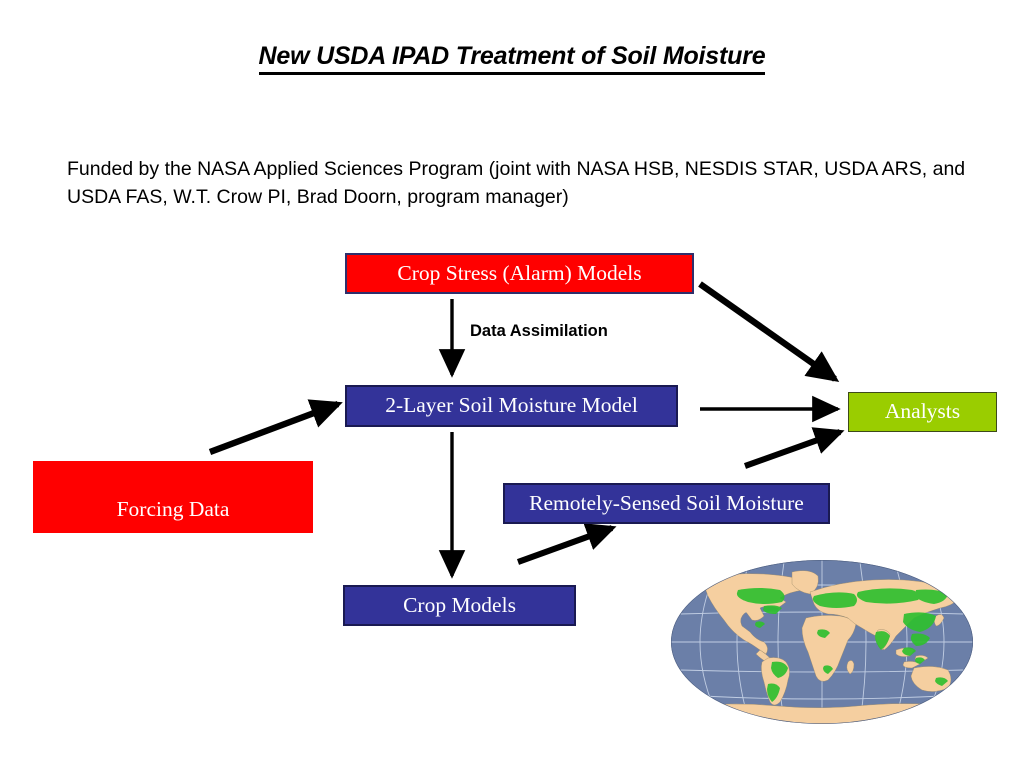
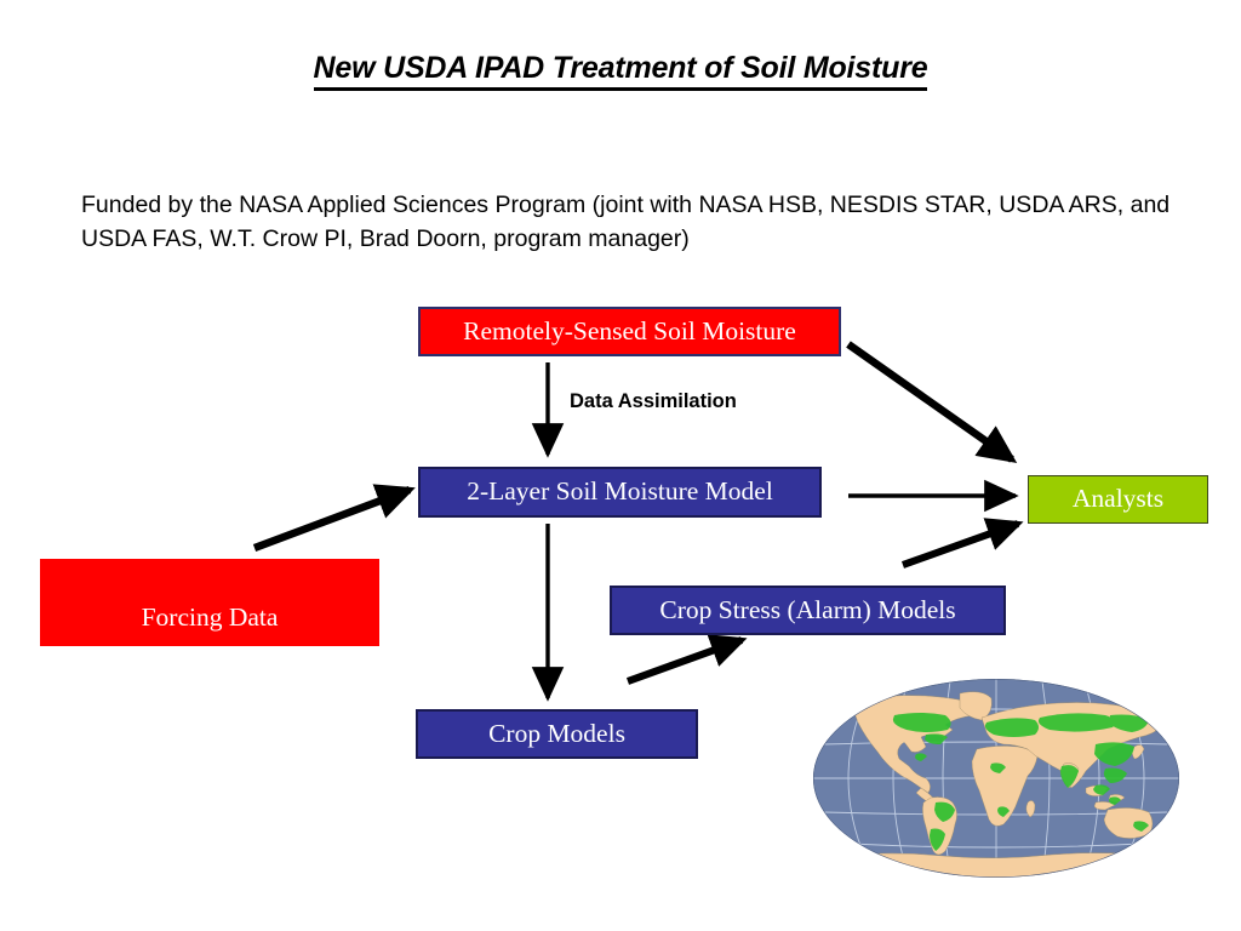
  New USDA IPAD Treatment of Soil Moisture
  Funded by the NASA Applied Sciences Program (joint with NASA HSB, NESDIS STAR, USDA ARS, and USDA FAS, W.T. Crow PI, Brad Doorn, program manager)
- Crop Stress (Alarm) Models
+ Remotely-Sensed Soil Moisture
  2-Layer Soil Moisture Model
  Analysts
  Forcing Data
- Remotely-Sensed Soil Moisture
+ Crop Stress (Alarm) Models
  Crop Models
  Data Assimilation
